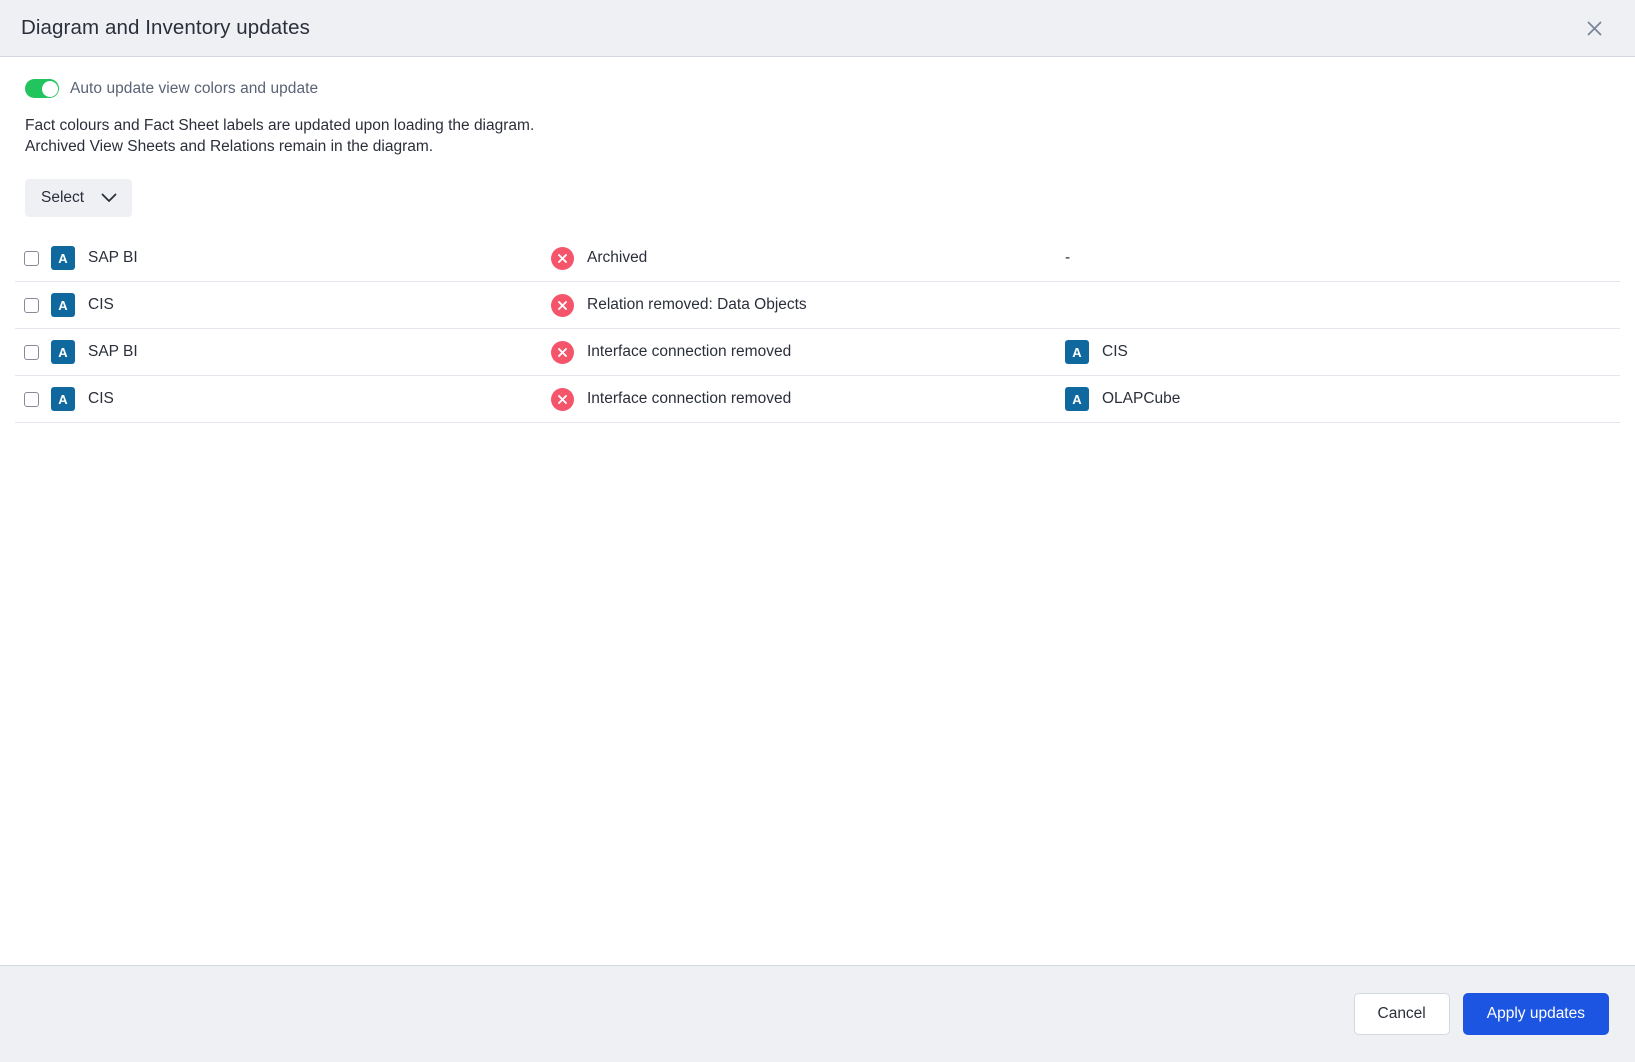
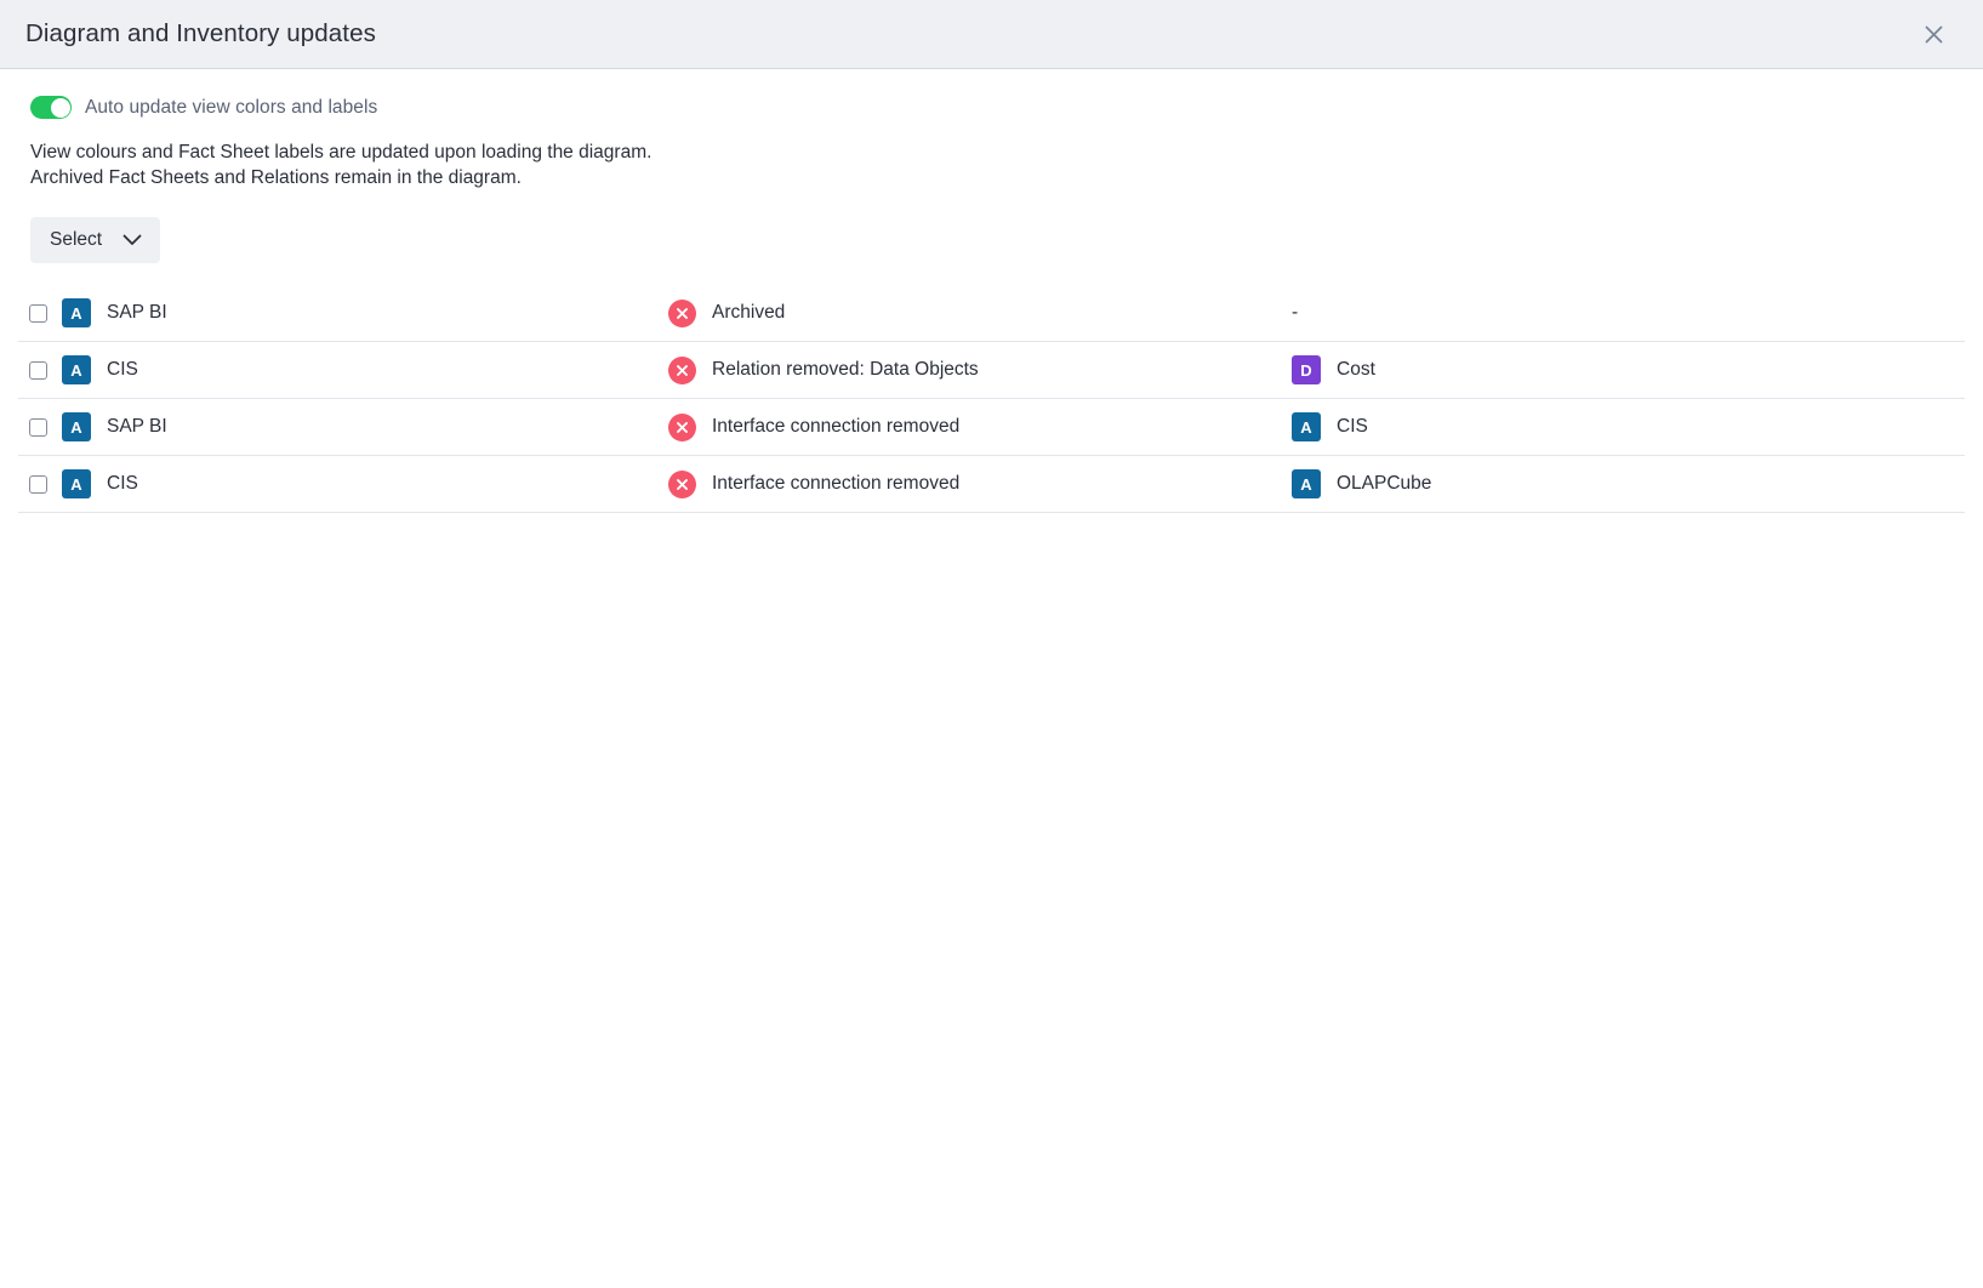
  Diagram and Inventory updates
- Auto update view colors and update
+ Auto update view colors and labels
- Fact colours and Fact Sheet labels are updated upon loading the diagram.
+ View colours and Fact Sheet labels are updated upon loading the diagram.
- Archived View Sheets and Relations remain in the diagram.
+ Archived Fact Sheets and Relations remain in the diagram.
  Select
  A
  SAP BI
  Archived
  -
  A
  CIS
  Relation removed: Data Objects
+ D
+ Cost
  A
  SAP BI
  Interface connection removed
  A
  CIS
  A
  CIS
  Interface connection removed
  A
  OLAPCube
- Cancel
- Apply updates
